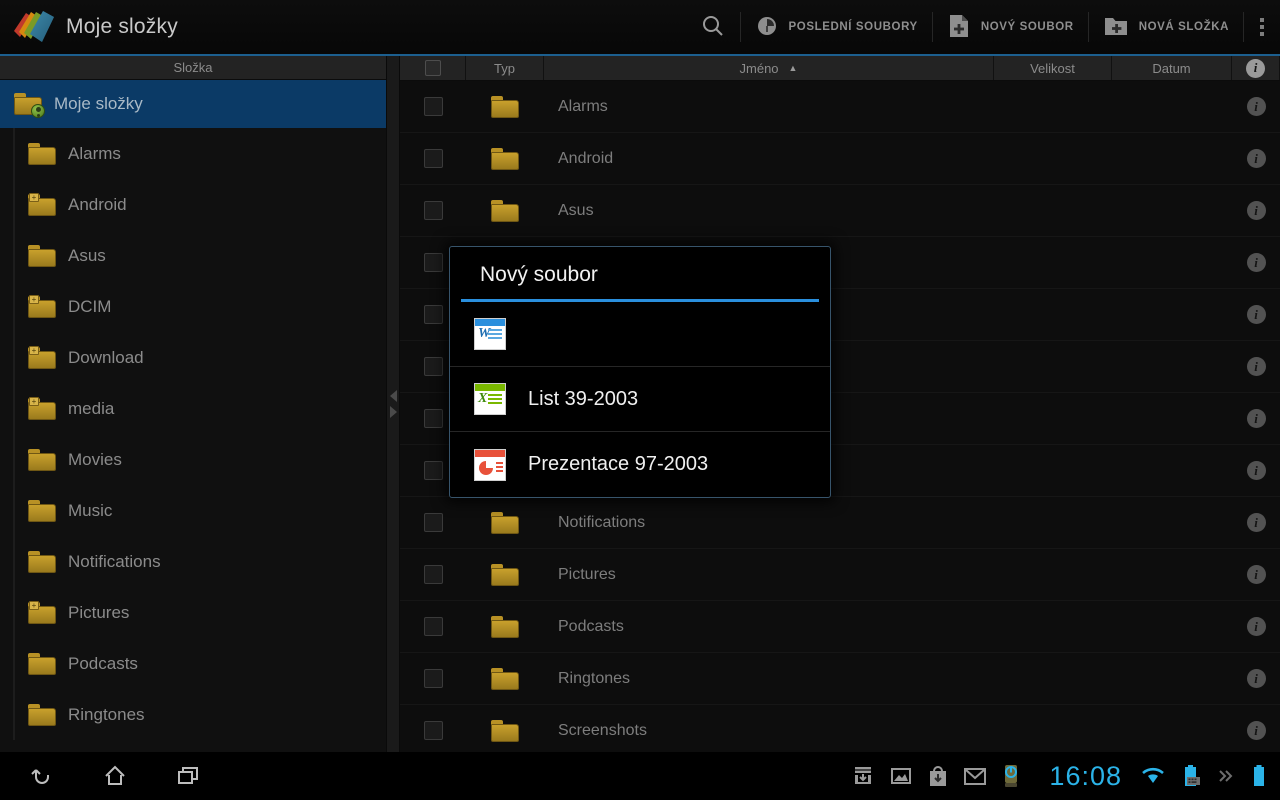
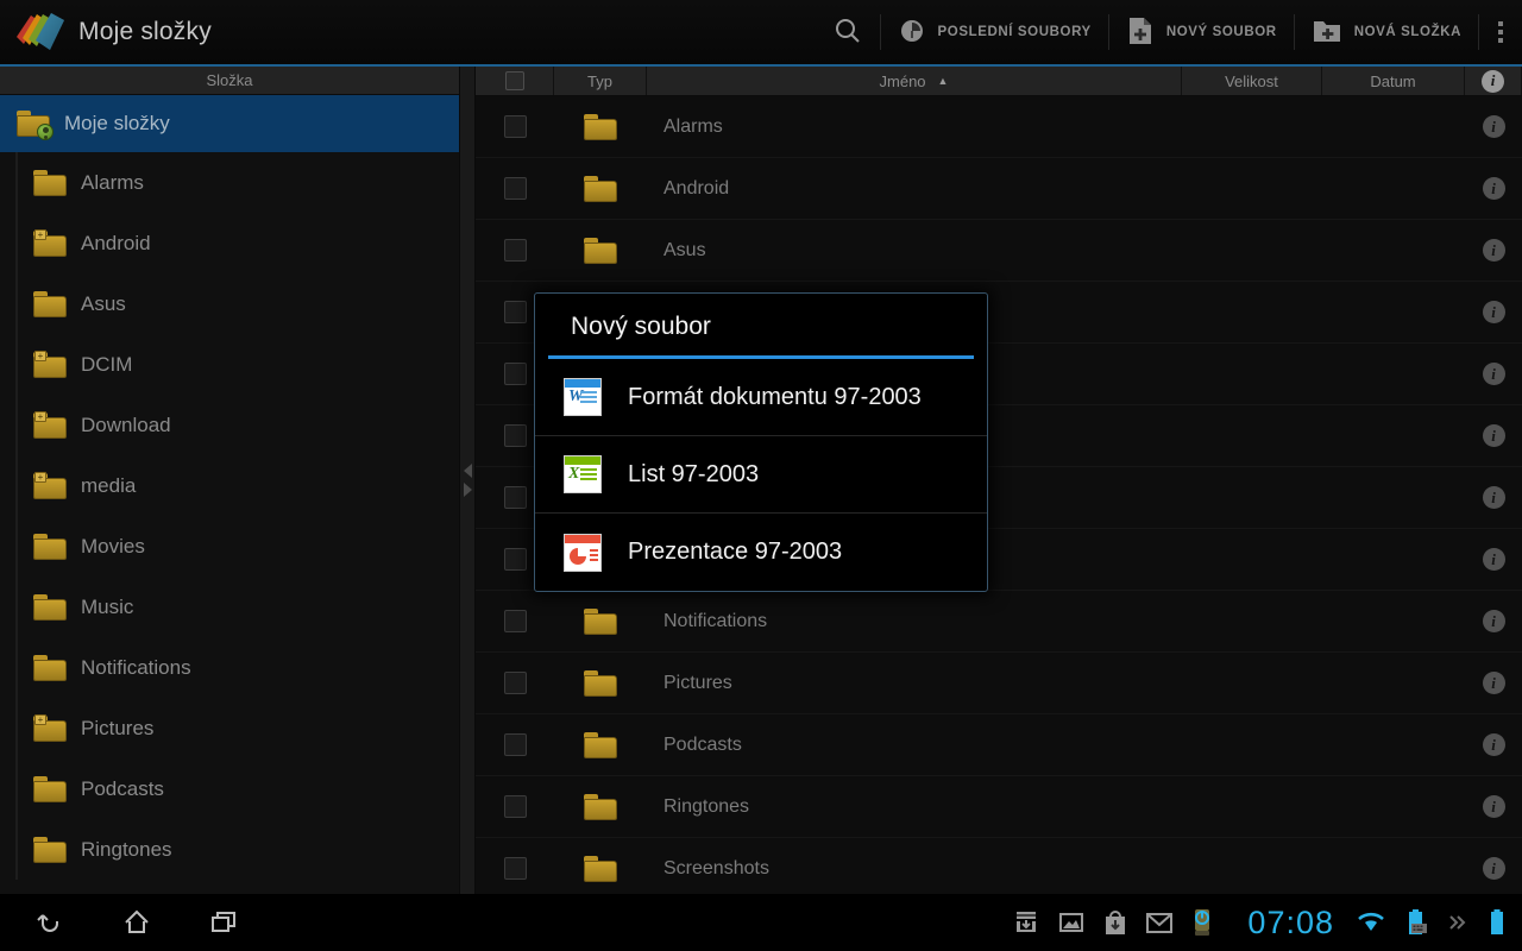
  Moje složky
  POSLEDNÍ SOUBORY
  NOVÝ SOUBOR
  NOVÁ SLOŽKA
  Složka
  Moje složky
  Alarms
  +
  Android
  Asus
  +
  DCIM
  +
  Download
  +
  media
  Movies
  Music
  Notifications
  +
  Pictures
  Podcasts
  Ringtones
  Typ
  Jméno
  ▲
  Velikost
  Datum
  i
  Alarms
  i
  Android
  i
  Asus
  i
  i
  i
  i
  i
  i
  Notifications
  i
  Pictures
  i
  Podcasts
  i
  Ringtones
  i
  Screenshots
  i
  Nový soubor
  W
+ Formát dokumentu 97-2003
  X
- List 39-2003
+ List 97-2003
  Prezentace 97-2003
- 16:08
+ 07:08
